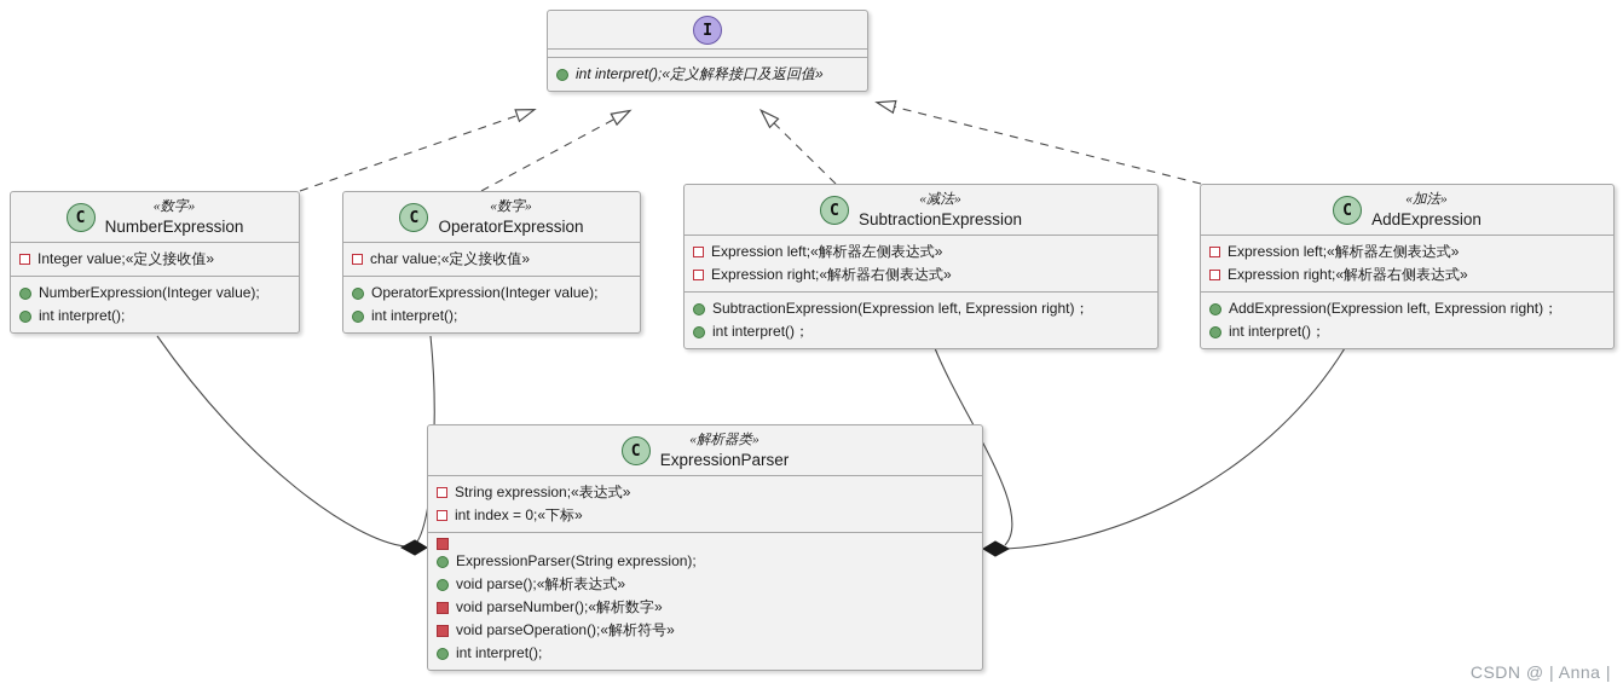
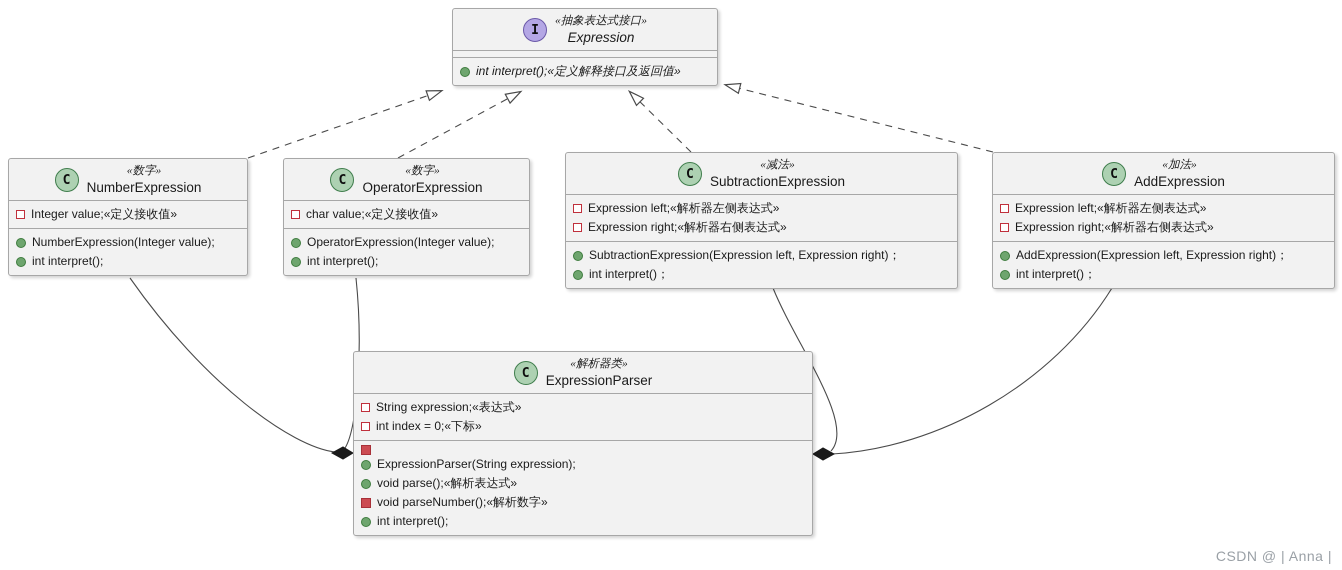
  I
+ «抽象表达式接口»
+ Expression
  int interpret();«定义解释接口及返回值»
  C
  «数字»
  NumberExpression
  Integer value;«定义接收值»
  NumberExpression(Integer value);
  int interpret();
  C
  «数字»
  OperatorExpression
  char value;«定义接收值»
  OperatorExpression(Integer value);
  int interpret();
  C
  «减法»
  SubtractionExpression
  Expression left;«解析器左侧表达式»
  Expression right;«解析器右侧表达式»
  SubtractionExpression(Expression left, Expression right)；
  int interpret()；
  C
  «加法»
  AddExpression
  Expression left;«解析器左侧表达式»
  Expression right;«解析器右侧表达式»
  AddExpression(Expression left, Expression right)；
  int interpret()；
  C
  «解析器类»
  ExpressionParser
  String expression;«表达式»
  int index = 0;«下标»
  ExpressionParser(String expression);
  void parse();«解析表达式»
  void parseNumber();«解析数字»
- void parseOperation();«解析符号»
  int interpret();
  CSDN @ | Anna |
